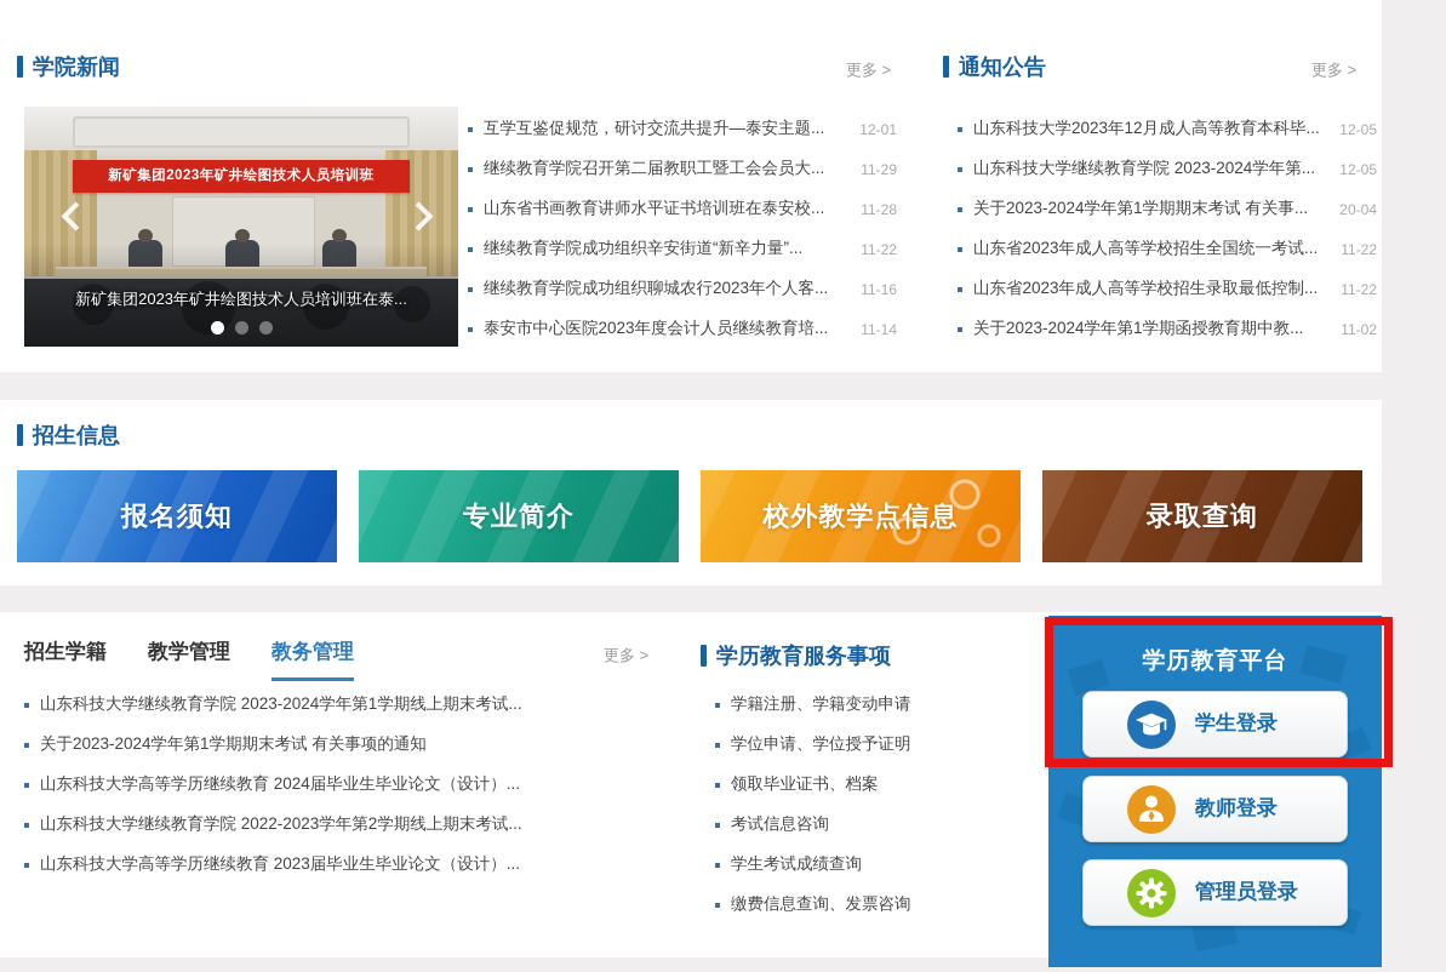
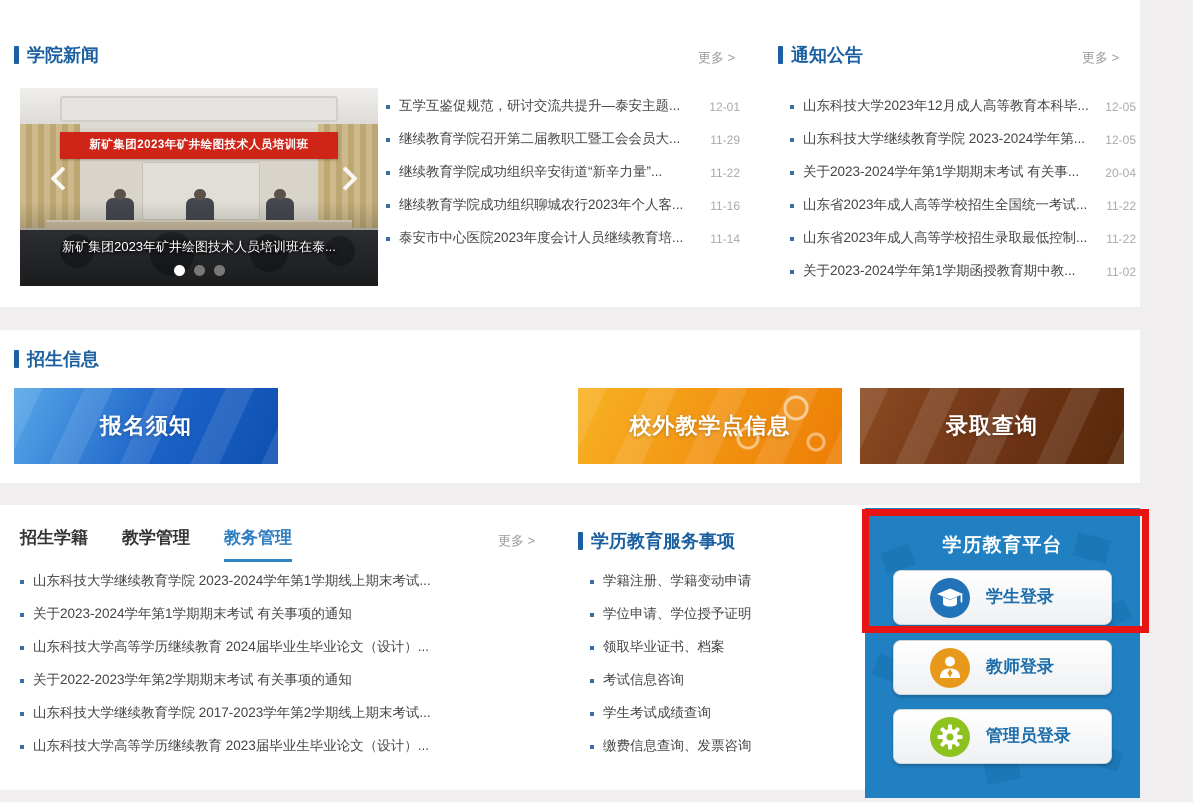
  学院新闻
  更多 >
  新矿集团2023年矿井绘图技术人员培训班
  新矿集团2023年矿井绘图技术人员培训班在泰...
  互学互鉴促规范，研讨交流共提升—泰安主题...
  12-01
  继续教育学院召开第二届教职工暨工会会员大...
  11-29
- 山东省书画教育讲师水平证书培训班在泰安校...
- 11-28
  继续教育学院成功组织辛安街道“新辛力量”...
  11-22
  继续教育学院成功组织聊城农行2023年个人客...
  11-16
  泰安市中心医院2023年度会计人员继续教育培...
  11-14
  通知公告
  更多 >
  山东科技大学2023年12月成人高等教育本科毕...
  12-05
  山东科技大学继续教育学院 2023-2024学年第...
  12-05
  关于2023-2024学年第1学期期末考试 有关事...
  20-04
  山东省2023年成人高等学校招生全国统一考试...
  11-22
  山东省2023年成人高等学校招生录取最低控制...
  11-22
  关于2023-2024学年第1学期函授教育期中教...
  11-02
  招生信息
  报名须知
- 专业简介
  录取查询
  招生学籍
  教学管理
  教务管理
  更多 >
  山东科技大学继续教育学院 2023-2024学年第1学期线上期末考试...
  关于2023-2024学年第1学期期末考试 有关事项的通知
  山东科技大学高等学历继续教育 2024届毕业生毕业论文（设计）...
+ 关于2022-2023学年第2学期期末考试 有关事项的通知
- 山东科技大学继续教育学院 2022-2023学年第2学期线上期末考试...
+ 山东科技大学继续教育学院 2017-2023学年第2学期线上期末考试...
  山东科技大学高等学历继续教育 2023届毕业生毕业论文（设计）...
  学历教育服务事项
  学籍注册、学籍变动申请
  学位申请、学位授予证明
  领取毕业证书、档案
  考试信息咨询
  学生考试成绩查询
  缴费信息查询、发票咨询
  学历教育平台
  学生登录
  教师登录
  管理员登录
